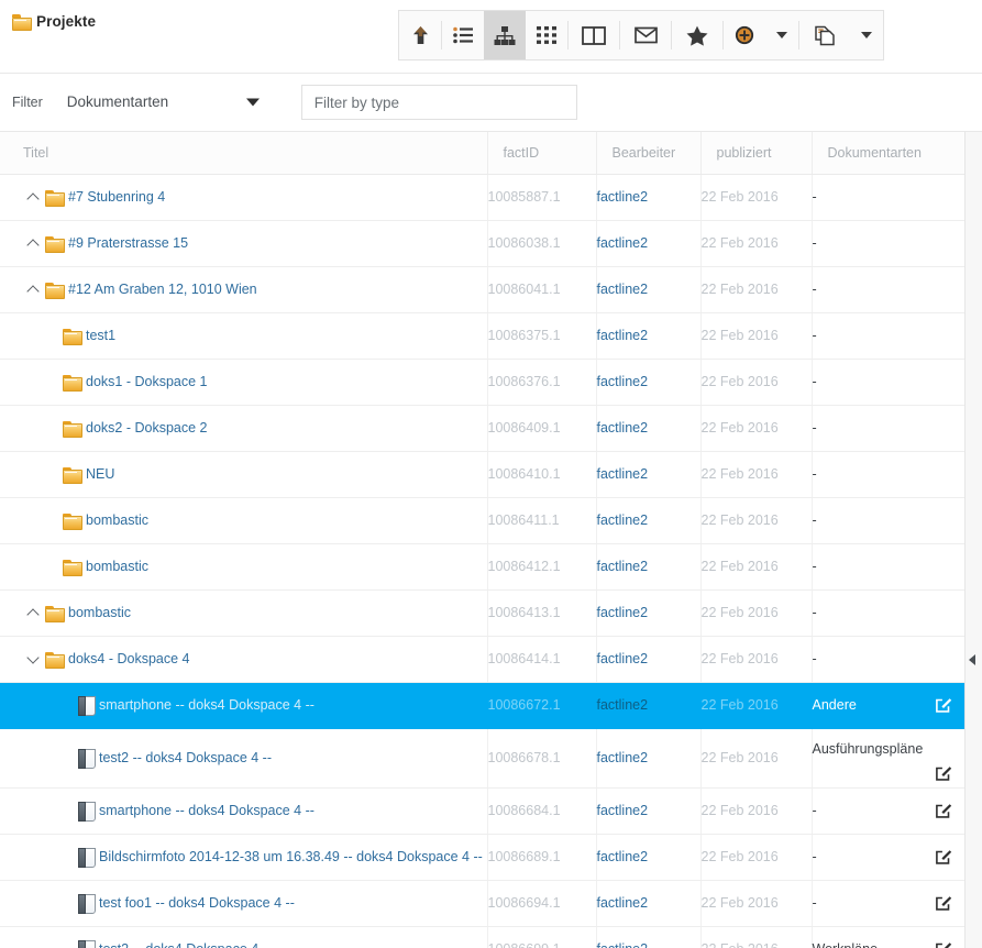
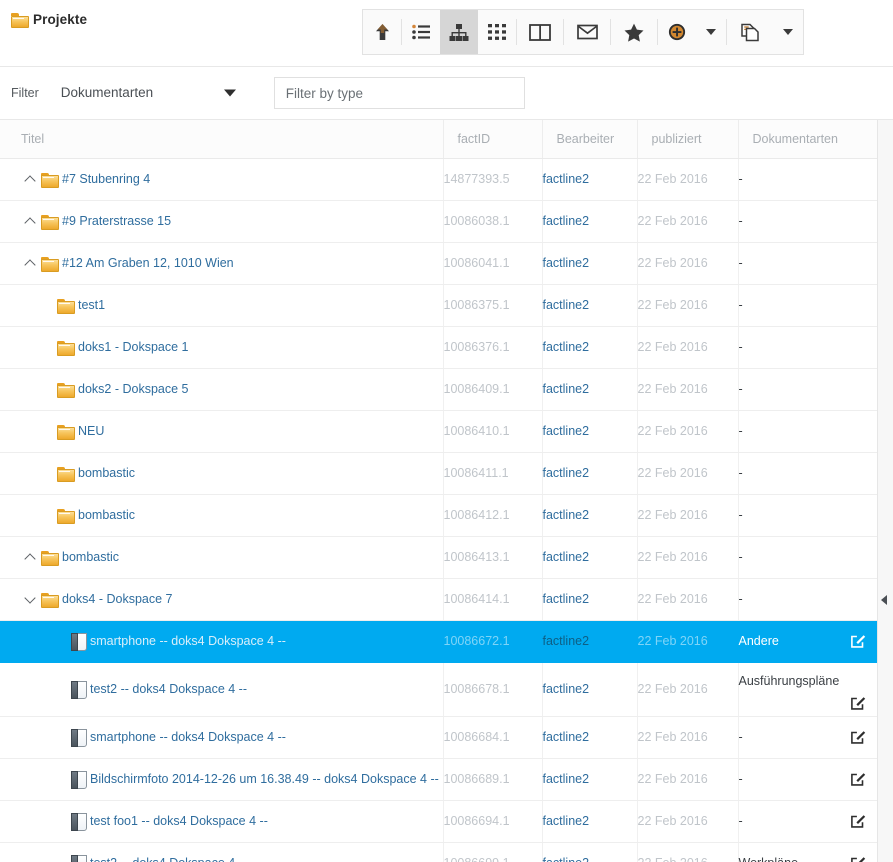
  Projekte
  Filter
  Dokumentarten
  Filter by type
  Titel	factID	Bearbeiter	publiziert	Dokumentarten
- #7 Stubenring 4	10085887.1	factline2	22 Feb 2016	-
+ #7 Stubenring 4	14877393.5	factline2	22 Feb 2016	-
  #9 Praterstrasse 15	10086038.1	factline2	22 Feb 2016	-
  #12 Am Graben 12, 1010 Wien	10086041.1	factline2	22 Feb 2016	-
  test1	10086375.1	factline2	22 Feb 2016	-
  doks1 - Dokspace 1	10086376.1	factline2	22 Feb 2016	-
- doks2 - Dokspace 2	10086409.1	factline2	22 Feb 2016	-
+ doks2 - Dokspace 5	10086409.1	factline2	22 Feb 2016	-
  NEU	10086410.1	factline2	22 Feb 2016	-
  bombastic	10086411.1	factline2	22 Feb 2016	-
  bombastic	10086412.1	factline2	22 Feb 2016	-
  bombastic	10086413.1	factline2	22 Feb 2016	-
- doks4 - Dokspace 4	10086414.1	factline2	22 Feb 2016	-
+ doks4 - Dokspace 7	10086414.1	factline2	22 Feb 2016	-
  smartphone -- doks4 Dokspace 4 --	10086672.1	factline2	22 Feb 2016	Andere
  test2 -- doks4 Dokspace 4 --	10086678.1	factline2	22 Feb 2016	Ausführungspläne
  smartphone -- doks4 Dokspace 4 --	10086684.1	factline2	22 Feb 2016	-
- Bildschirmfoto 2014-12-38 um 16.38.49 -- doks4 Dokspace 4 --	10086689.1	factline2	22 Feb 2016	-
+ Bildschirmfoto 2014-12-26 um 16.38.49 -- doks4 Dokspace 4 --	10086689.1	factline2	22 Feb 2016	-
  test foo1 -- doks4 Dokspace 4 --	10086694.1	factline2	22 Feb 2016	-
